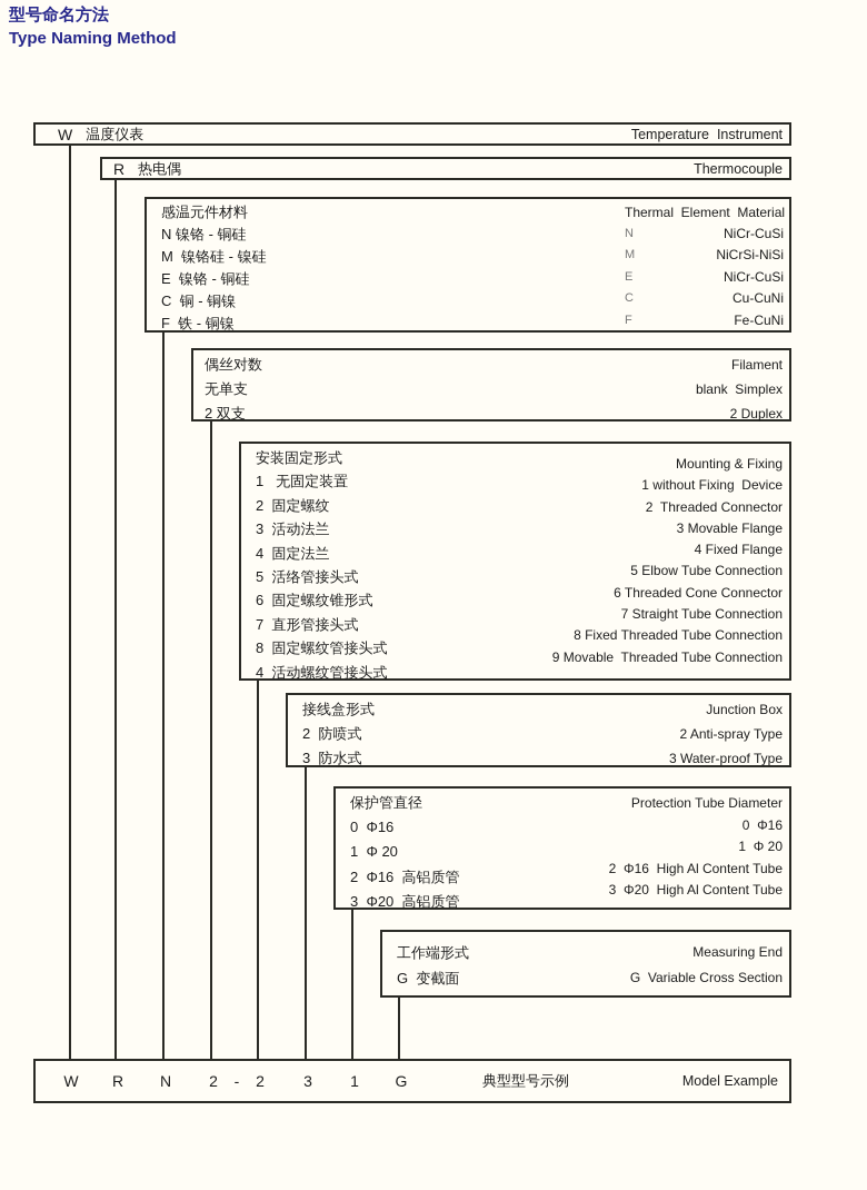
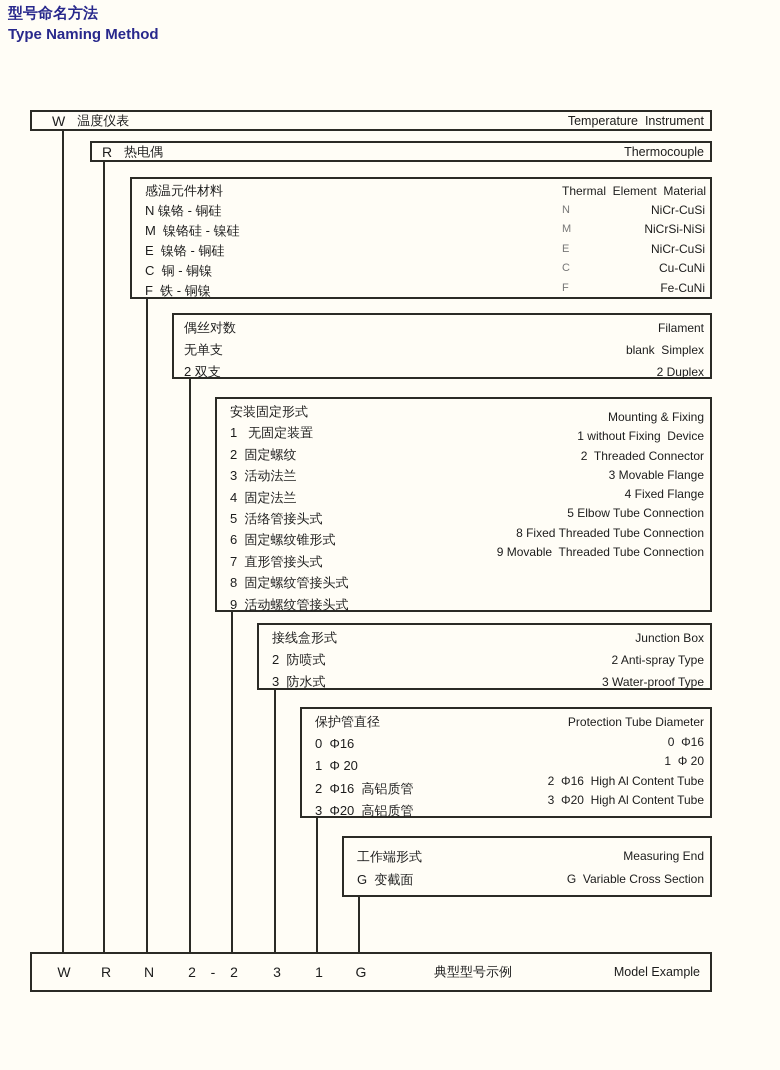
  型号命名方法
  Type Naming Method
  W
  温度仪表
  Temperature Instrument
  R
  热电偶
  Thermocouple
  感温元件材料
  N 镍铬 - 铜硅
  M 镍铬硅 - 镍硅
  E 镍铬 - 铜硅
  C 铜 - 铜镍
  F 铁 - 铜镍
  Thermal Element Material
  N
  NiCr-CuSi
  M
  NiCrSi-NiSi
  E
  NiCr-CuSi
  C
  Cu-CuNi
  F
  Fe-CuNi
  偶丝对数
  无单支
  2 双支
  Filament
  blank Simplex
  2 Duplex
  安装固定形式
  1 无固定装置
  2 固定螺纹
  3 活动法兰
  4 固定法兰
  5 活络管接头式
  6 固定螺纹锥形式
  7 直形管接头式
  8 固定螺纹管接头式
- 4 活动螺纹管接头式
+ 9 活动螺纹管接头式
  Mounting & Fixing
  1 without Fixing Device
  2 Threaded Connector
  3 Movable Flange
  4 Fixed Flange
  5 Elbow Tube Connection
- 6 Threaded Cone Connector
- 7 Straight Tube Connection
  8 Fixed Threaded Tube Connection
  9 Movable Threaded Tube Connection
  接线盒形式
  2 防喷式
  3 防水式
  Junction Box
  2 Anti-spray Type
  3 Water-proof Type
  保护管直径
  0 Φ16
  1 Φ 20
  2 Φ16 高铝质管
  3 Φ20 高铝质管
  Protection Tube Diameter
  0 Φ16
  1 Φ 20
  2 Φ16 High Al Content Tube
  3 Φ20 High Al Content Tube
  工作端形式
  G 变截面
  Measuring End
  G Variable Cross Section
  W
  R
  N
  2
  -
  2
  3
  1
  G
  典型型号示例
  Model Example
